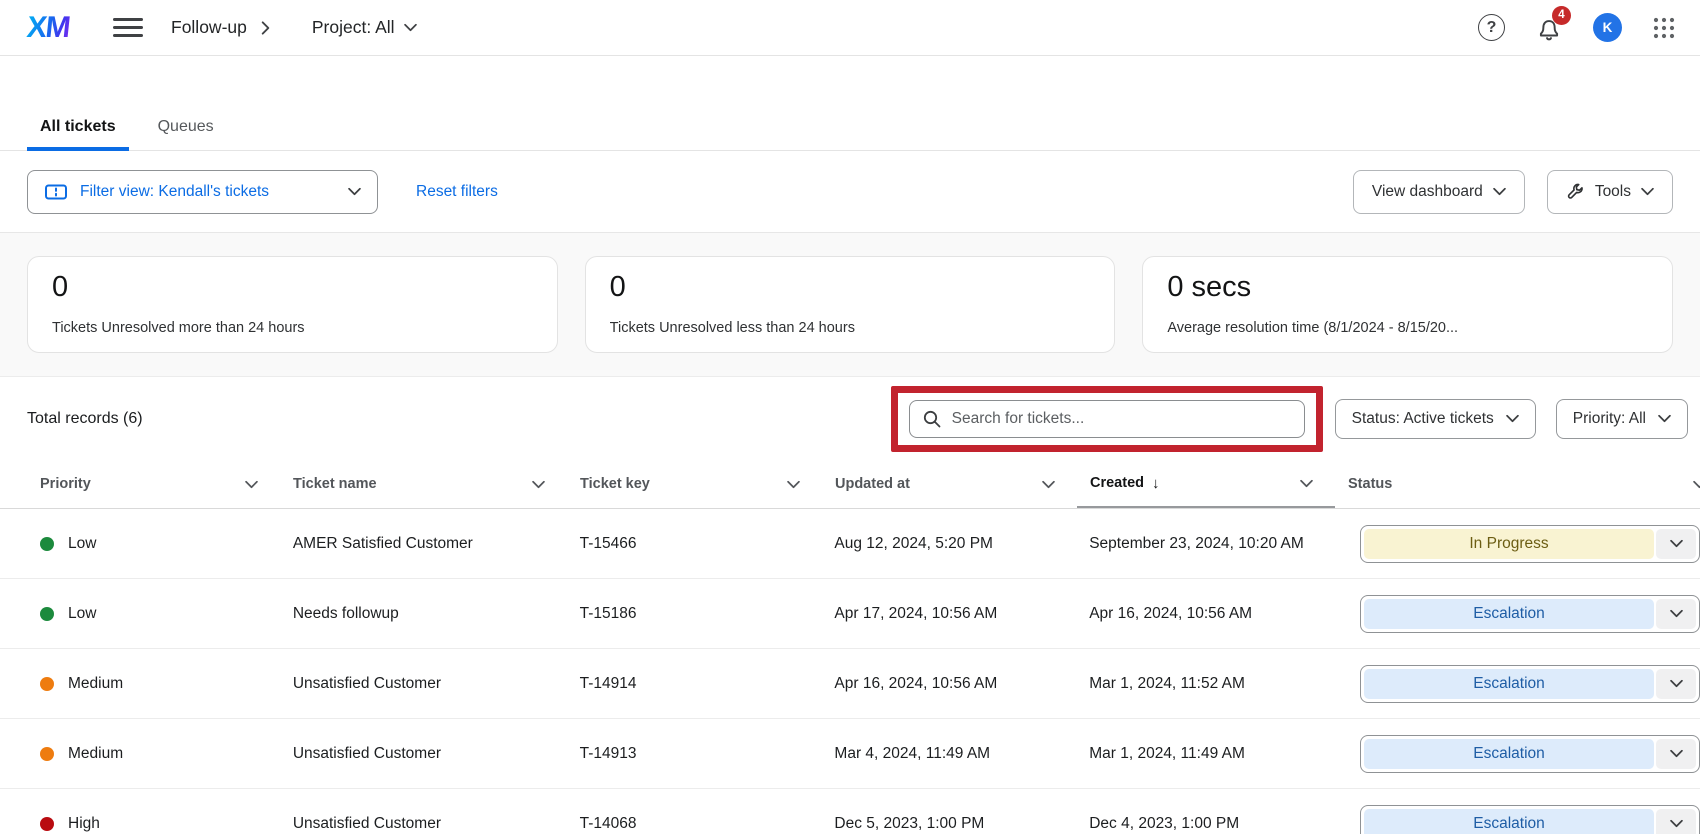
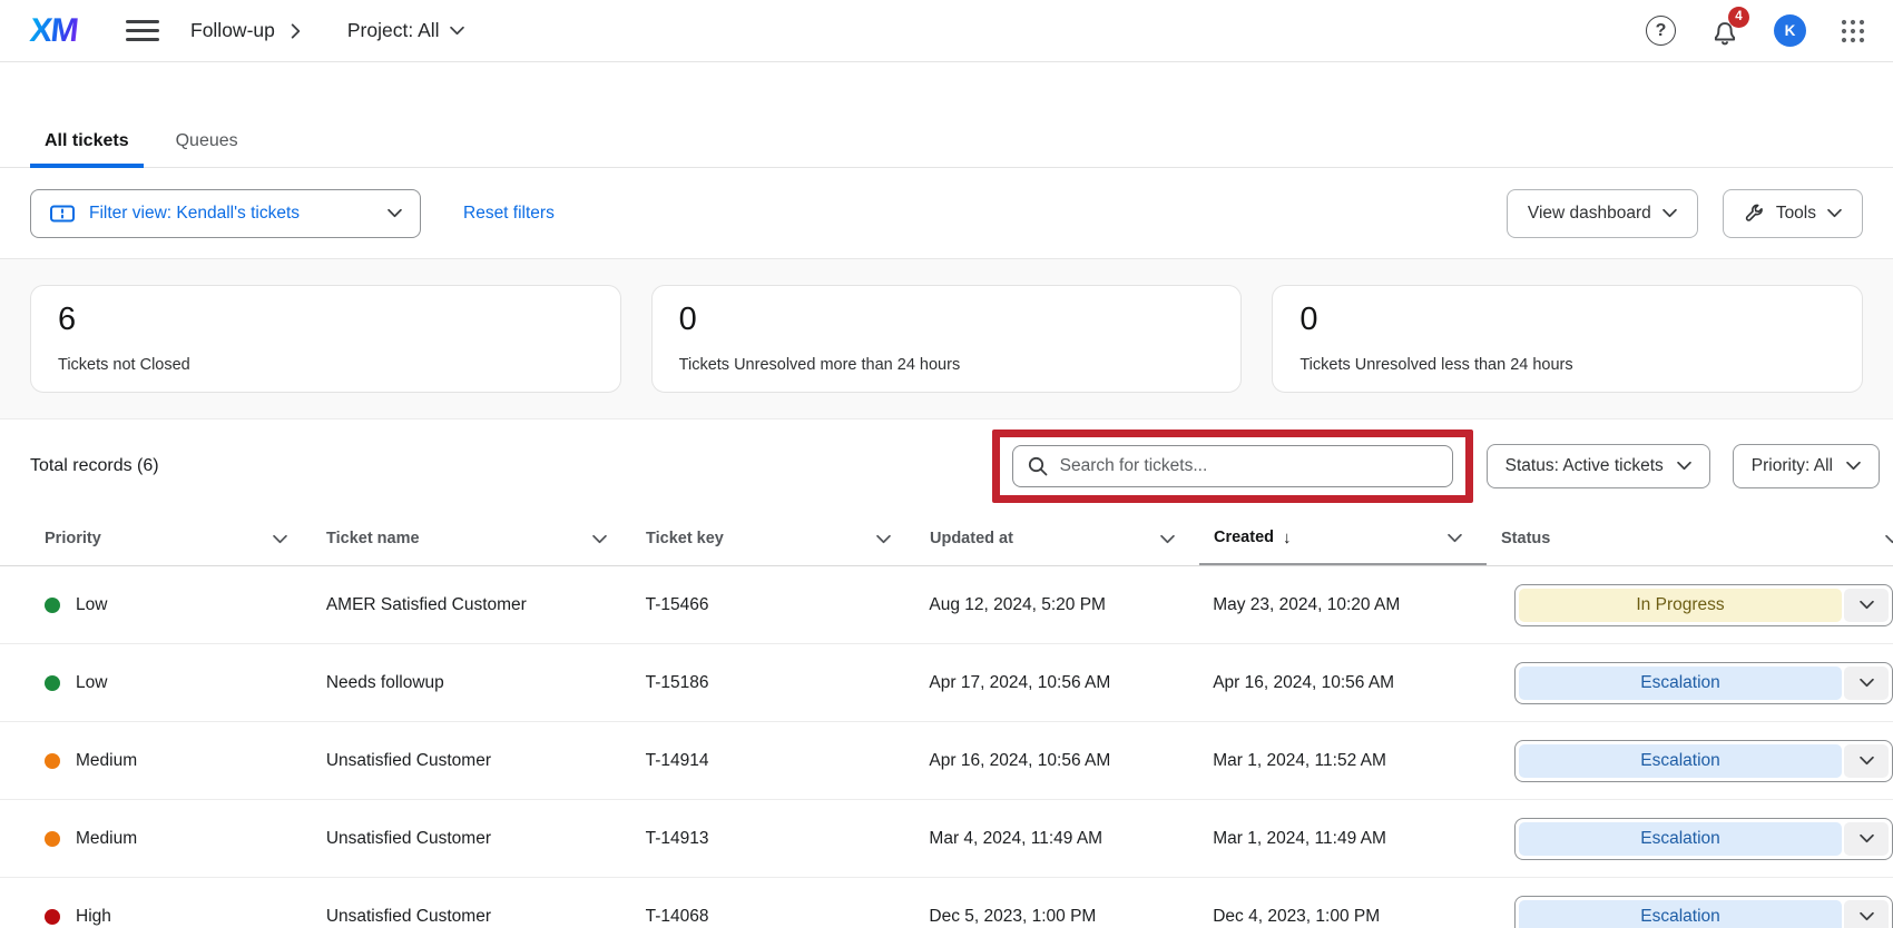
  Follow-up
  Project: All
  ?
  4
  K
  All tickets
  Queues
  Filter view: Kendall's tickets
  Reset filters
  View dashboard
  Tools
+ 6
+ Tickets not Closed
  0
  Tickets Unresolved more than 24 hours
  0
  Tickets Unresolved less than 24 hours
- 0 secs
- Average resolution time (8/1/2024 - 8/15/20...
  Total records (6)
  Search for tickets...
  Status: Active tickets
  Priority: All
  Priority
  Ticket name
  Ticket key
  Updated at
  Created
  ↓
  Status
  Low
  AMER Satisfied Customer
  T-15466
  Aug 12, 2024, 5:20 PM
- September 23, 2024, 10:20 AM
+ May 23, 2024, 10:20 AM
  In Progress
  Low
  Needs followup
  T-15186
  Apr 17, 2024, 10:56 AM
  Apr 16, 2024, 10:56 AM
  Escalation
  Medium
  Unsatisfied Customer
  T-14914
  Apr 16, 2024, 10:56 AM
  Mar 1, 2024, 11:52 AM
  Escalation
  Medium
  Unsatisfied Customer
  T-14913
  Mar 4, 2024, 11:49 AM
  Mar 1, 2024, 11:49 AM
  Escalation
  High
  Unsatisfied Customer
  T-14068
  Dec 5, 2023, 1:00 PM
  Dec 4, 2023, 1:00 PM
  Escalation
